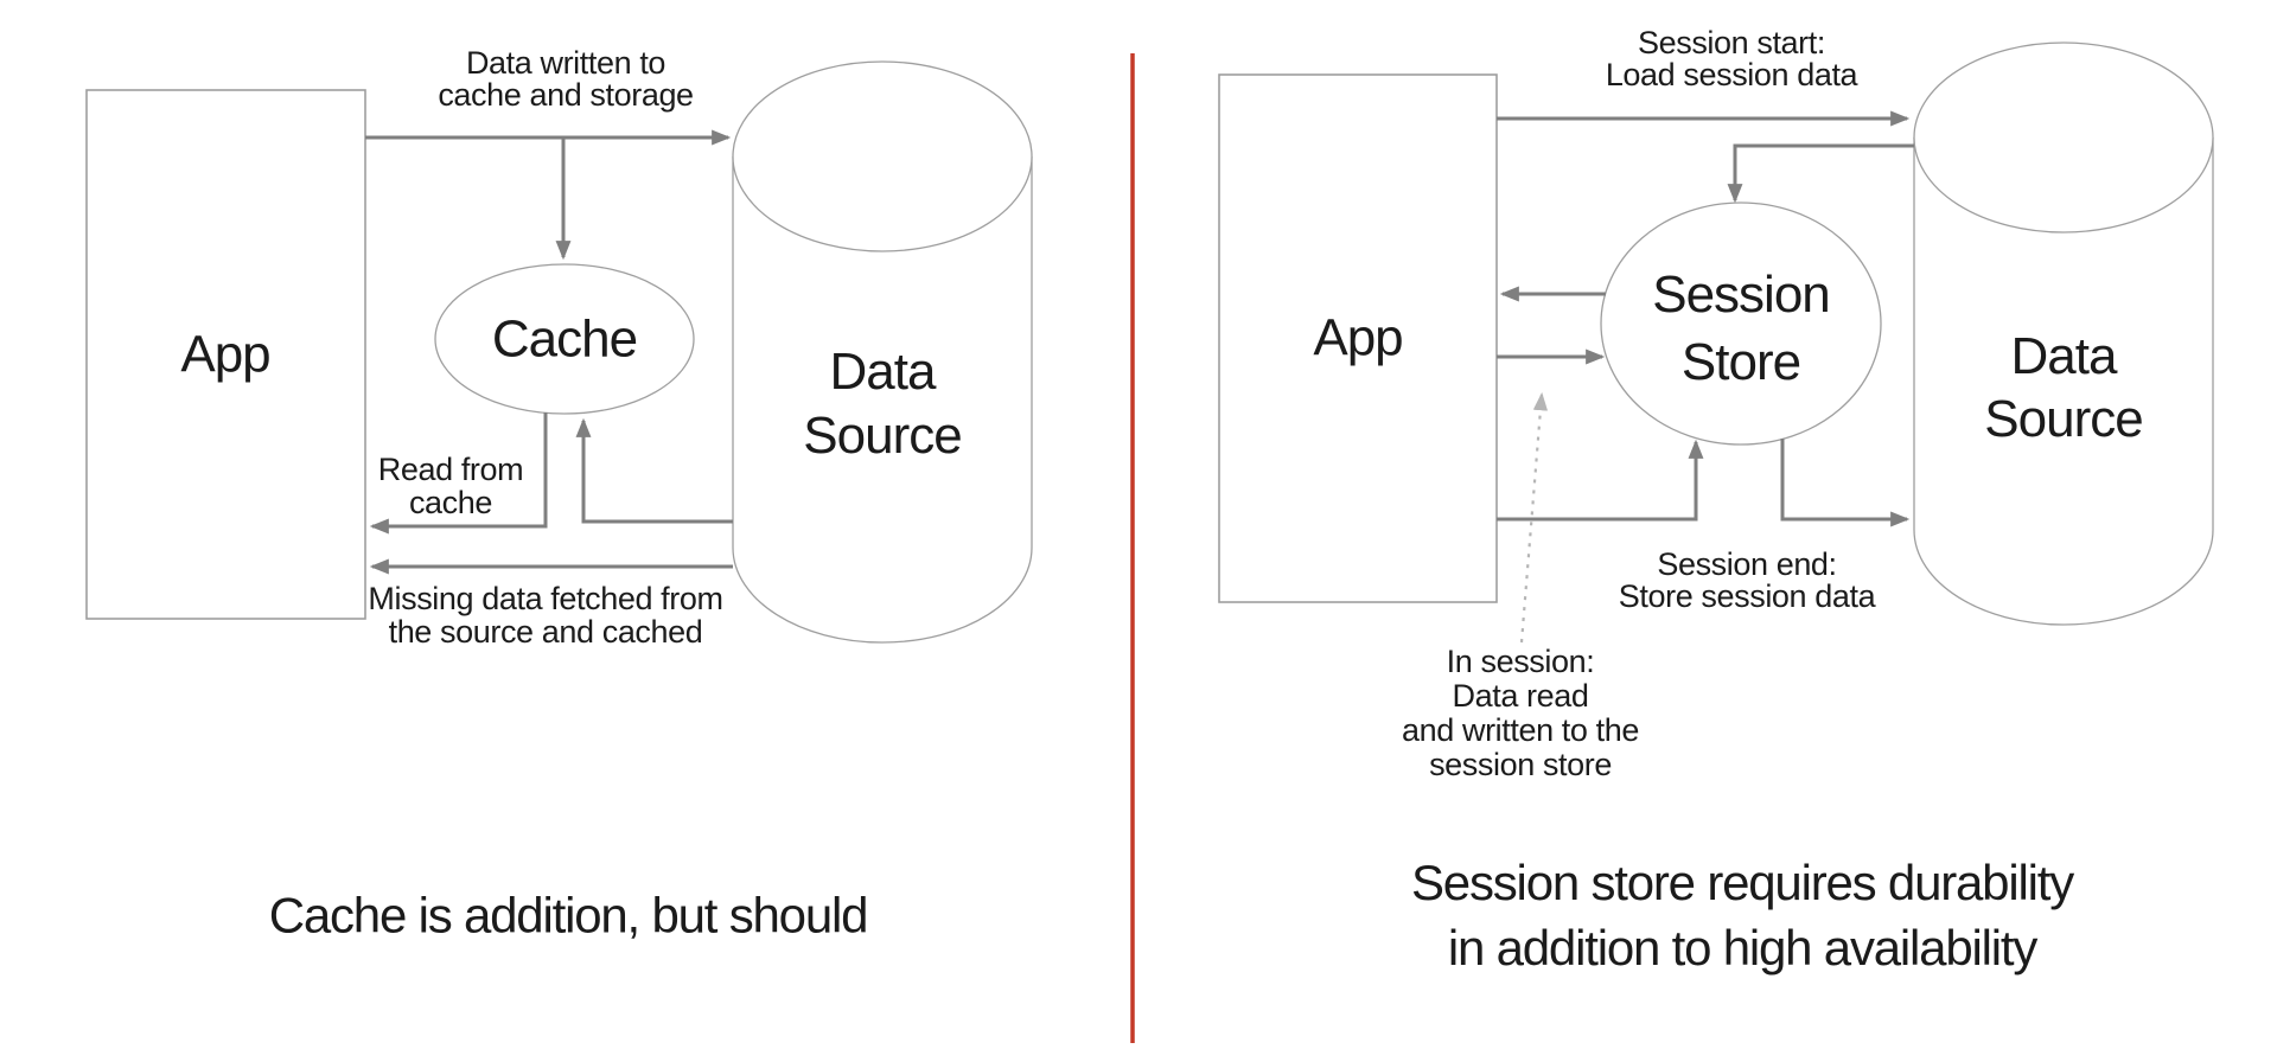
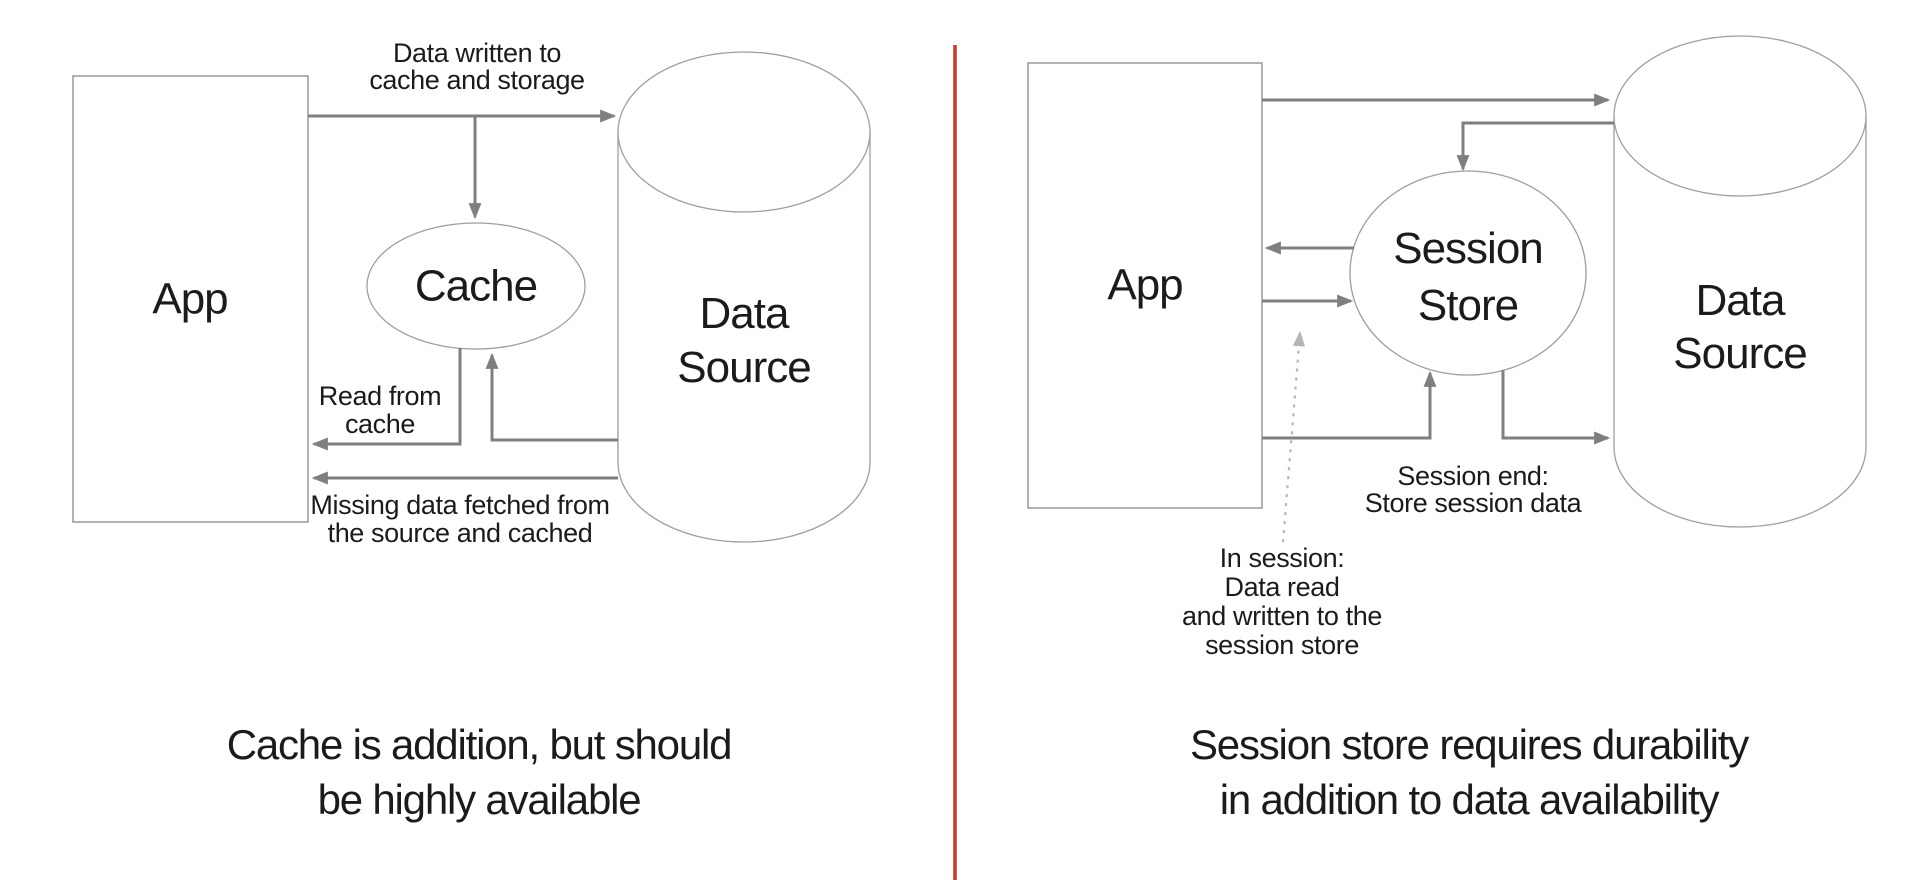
  App
  Cache
  Data
  Source
  Data written to
  cache and storage
  Read from
  cache
  Missing data fetched from
  the source and cached
  Cache is addition, but should
+ be highly available
  App
  Session
  Store
  Data
  Source
- Session start:
- Load session data
  Session end:
  Store session data
  In session:
  Data read
  and written to the
  session store
  Session store requires durability
- in addition to high availability
+ in addition to data availability
